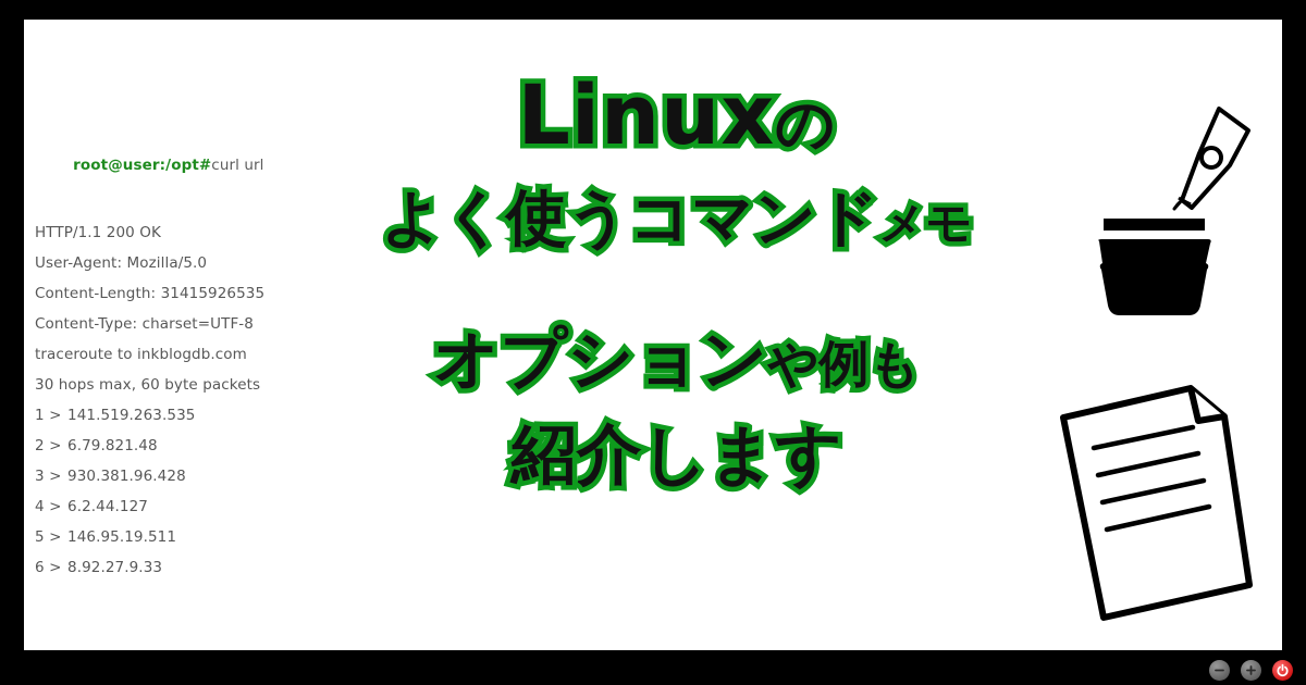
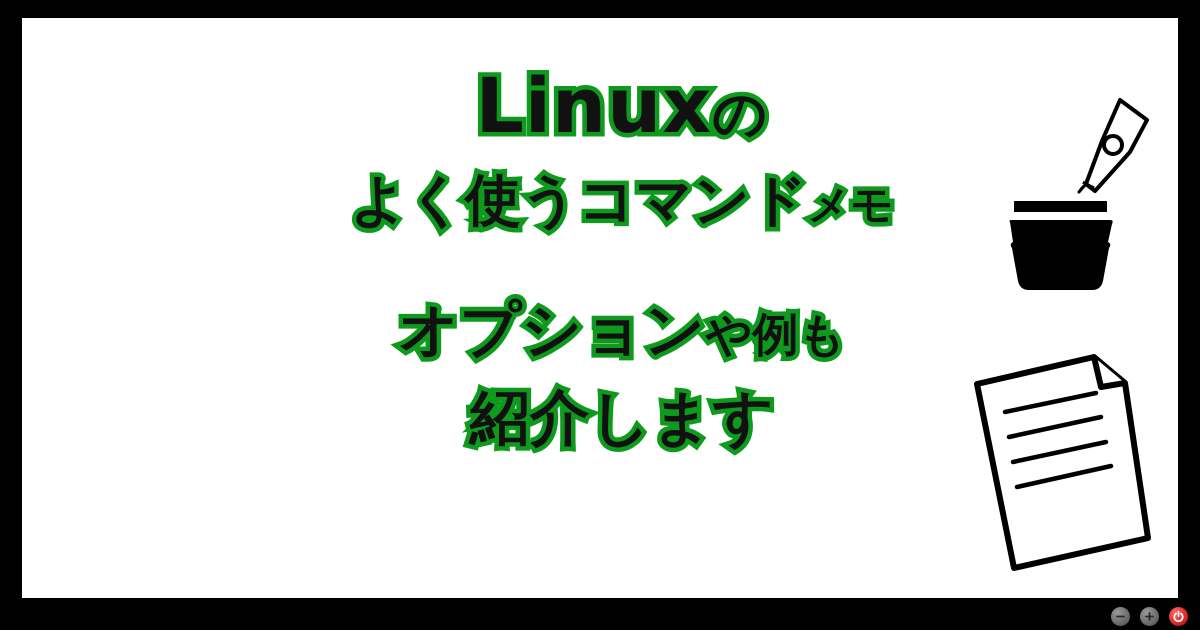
- root@user:/opt#curl url
- HTTP/1.1 200 OK
- User-Agent: Mozilla/5.0
- Content-Length: 31415926535
- Content-Type: charset=UTF-8
- traceroute to inkblogdb.com
- 30 hops max, 60 byte packets
- 1 > 141.519.263.535
- 2 > 6.79.821.48
- 3 > 930.381.96.428
- 4 > 6.2.44.127
- 5 > 146.95.19.511
- 6 > 8.92.27.9.33
  Linuxの
  よく使うコマンドメモ
  オプションや例も
  紹介します
